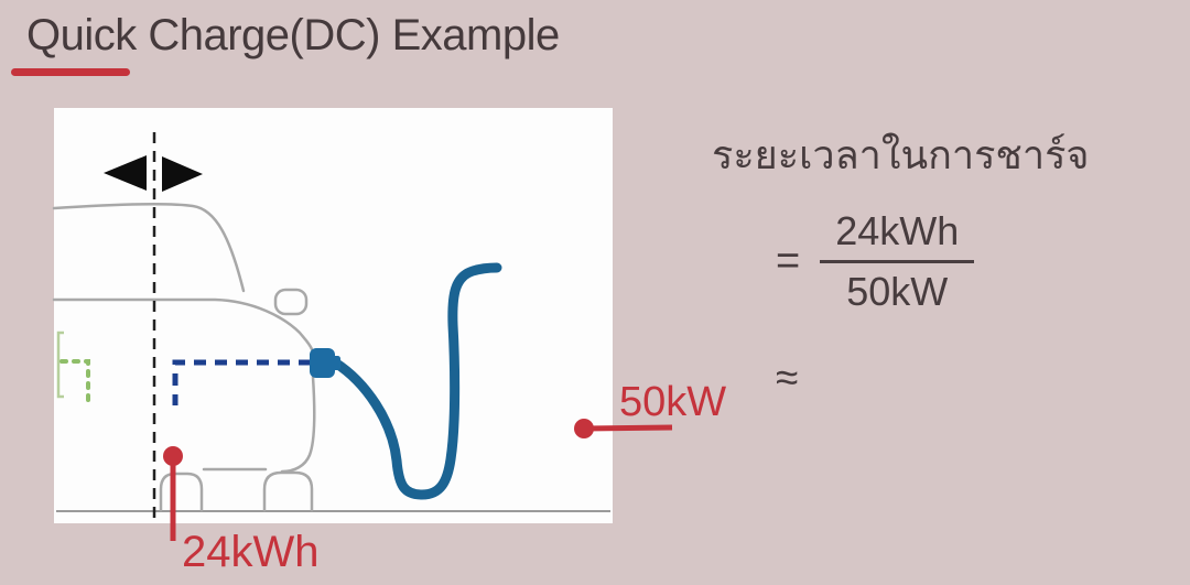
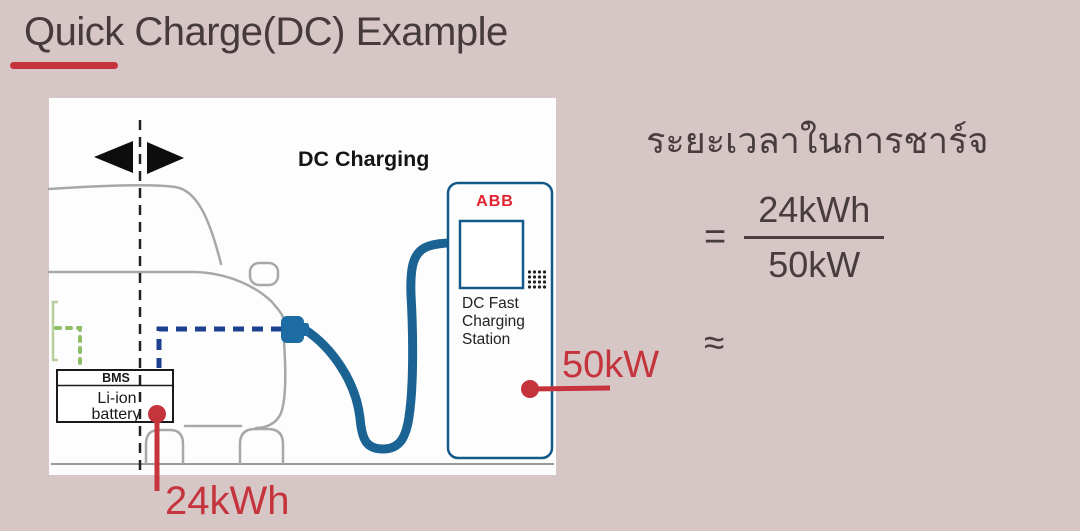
  Quick Charge(DC) Example
+ BMS
+ Li-ion
+ battery
+ DC Charging
+ ABB
+ DC Fast
+ Charging
+ Station
  24kWh
  50kW
  ระยะเวลาในการชาร์จ
  =
  24kWh
  50kW
  ≈
